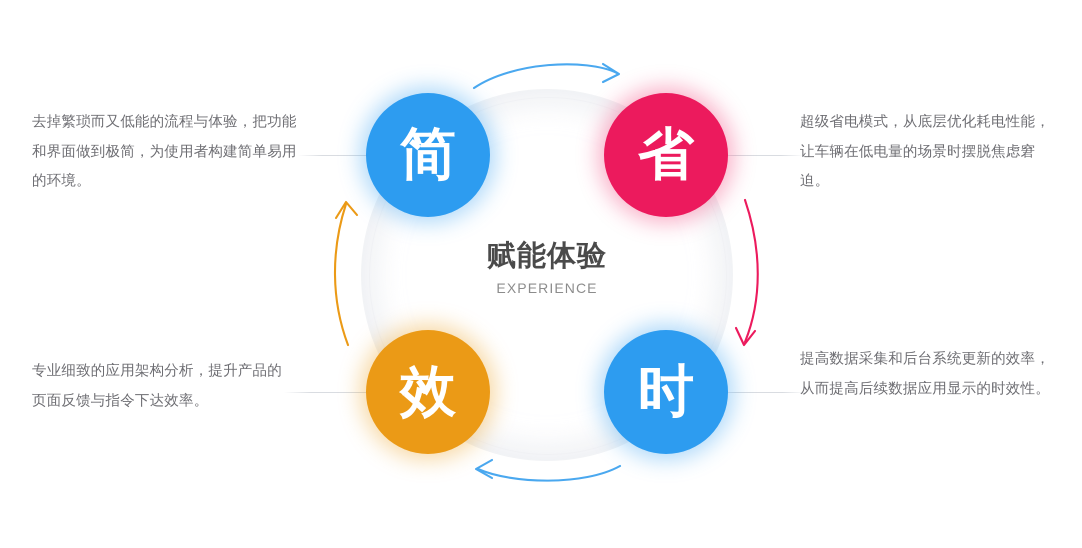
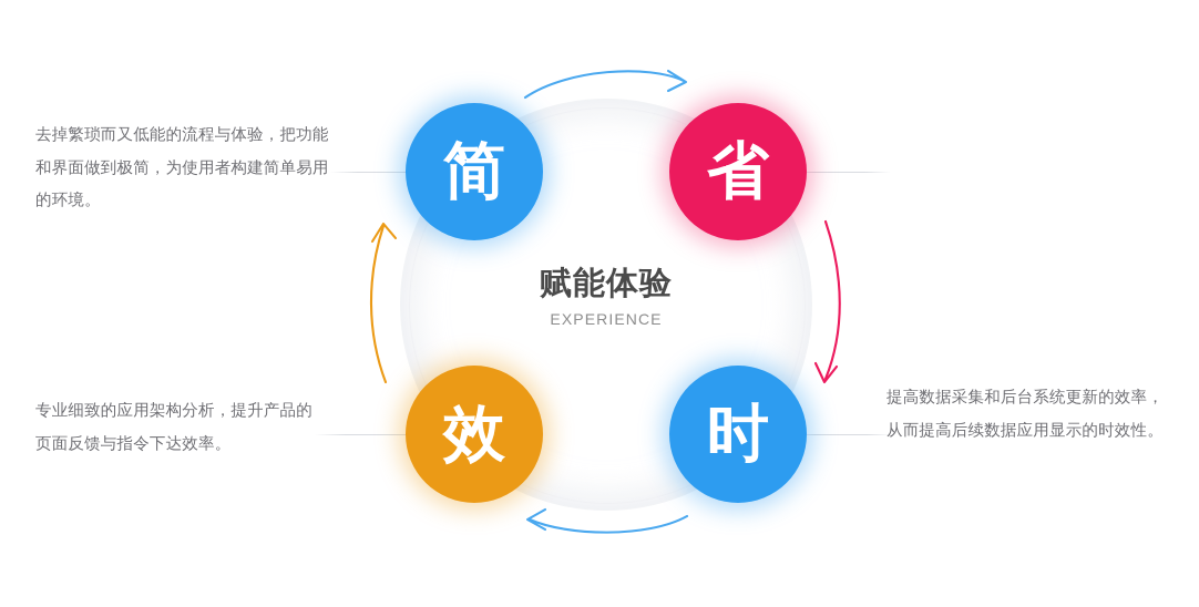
  简
  省
  效
  时
  赋能体验
  EXPERIENCE
  去掉繁琐而又低能的流程与体验，把功能和界面做到极简，为使用者构建简单易用的环境。
  专业细致的应用架构分析，提升产品的页面反馈与指令下达效率。
- 超级省电模式，从底层优化耗电性能，让车辆在低电量的场景时摆脱焦虑窘迫。
  提高数据采集和后台系统更新的效率，从而提高后续数据应用显示的时效性。
